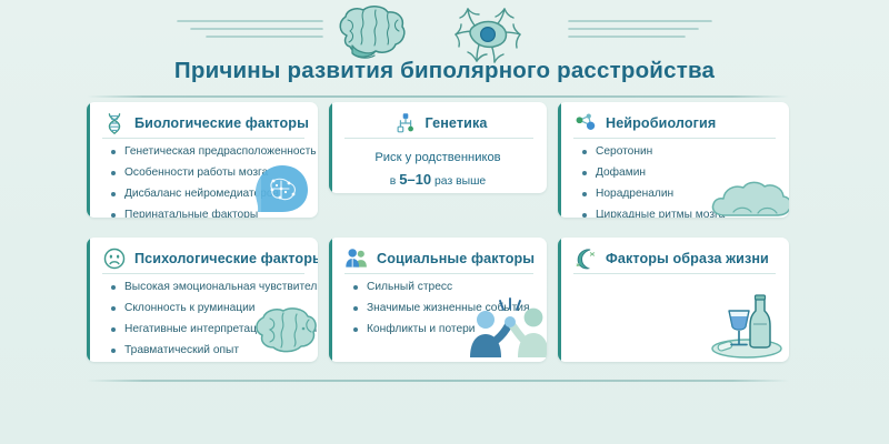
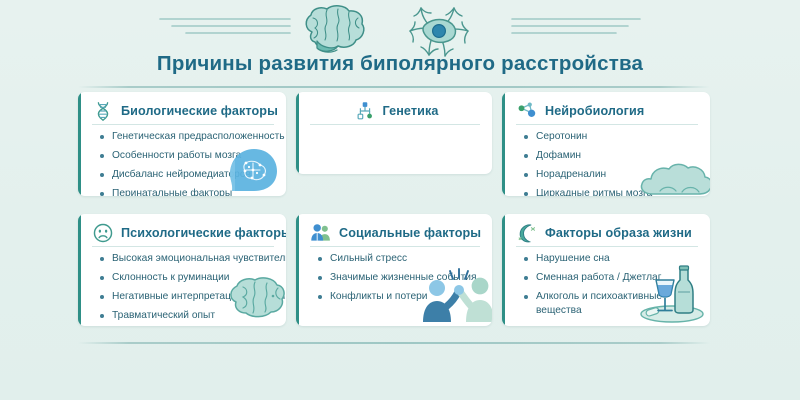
  Причины развития биполярного расстройства
  Биологические факторы
  Генетическая предрасположенность
  Особенности работы мозг
  Дисбаланс нейромедиат
  Перинатальные факторы
  Генетика
- Риск у родственников
- в 5–10 раз выше
  Нейробиология
  Серотонин
  Дофамин
  Норадреналин
  Циркадные ритмы мозг
  Психологические фактор
  Высокая эмоциональная чувствител
  Склонность к руминации
  Негативные интерпретац
  Травматический опыт
  Социальные факторы
  Сильный стресс
  Значимые жизненные события
  Конфликты и потери
  Факторы образа жизни
+ Нарушение сна
+ Сменная работа / Джетлаг
+ Алкоголь и психоактивные вещества
